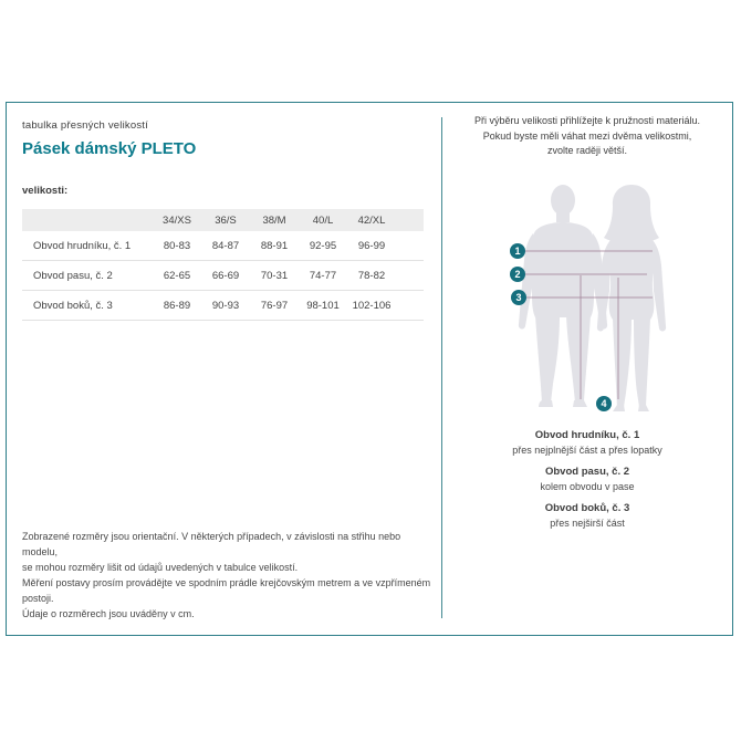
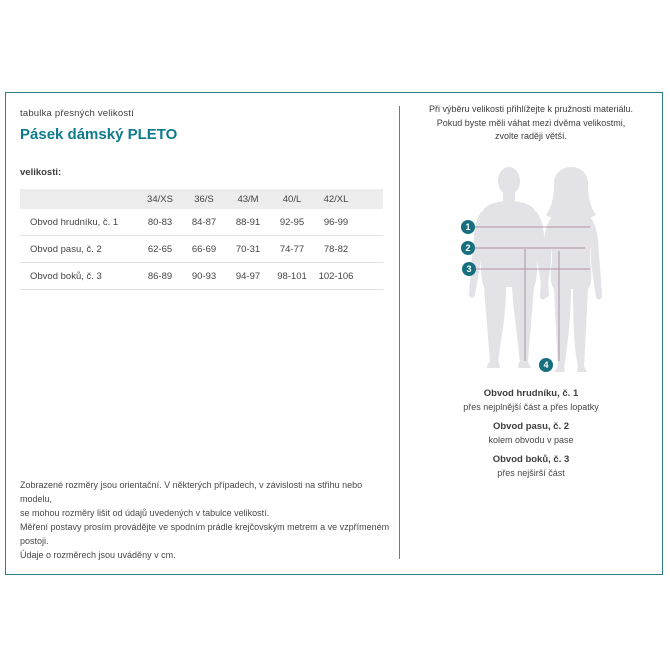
  tabulka přesných velikostí
  Pásek dámský PLETO
  velikosti:
- 	34/XS	36/S	38/M	40/L	42/XL
+ 	34/XS	36/S	43/M	40/L	42/XL
  Obvod hrudníku, č. 1	80-83	84-87	88-91	92-95	96-99
  Obvod pasu, č. 2	62-65	66-69	70-31	74-77	78-82
- Obvod boků, č. 3	86-89	90-93	76-97	98-101	102-106
+ Obvod boků, č. 3	86-89	90-93	94-97	98-101	102-106
  Zobrazené rozměry jsou orientační. V některých případech, v závislosti na střihu nebo modelu,
  se mohou rozměry lišit od údajů uvedených v tabulce velikostí.
  Měření postavy prosím provádějte ve spodním prádle krejčovským metrem a ve vzpřímeném postoji.
  Údaje o rozměrech jsou uváděny v cm.
  Při výběru velikosti přihlížejte k pružnosti materiálu.
  Pokud byste měli váhat mezi dvěma velikostmi,
  zvolte raději větší.
  1
  2
  3
  4
  Obvod hrudníku, č. 1
  přes nejplnější část a přes lopatky
  Obvod pasu, č. 2
  kolem obvodu v pase
  Obvod boků, č. 3
  přes nejširší část
